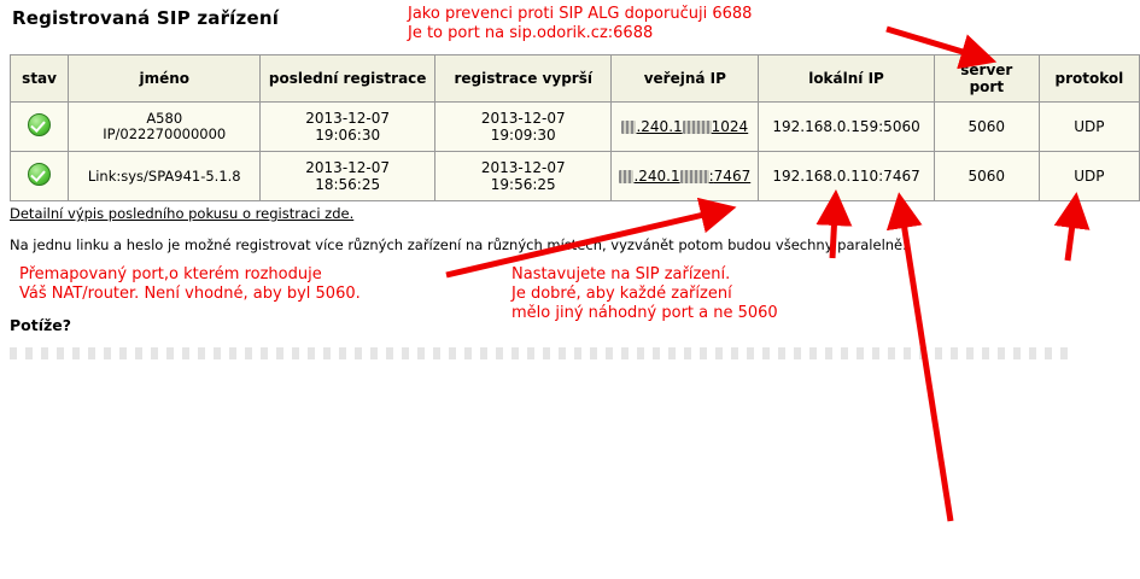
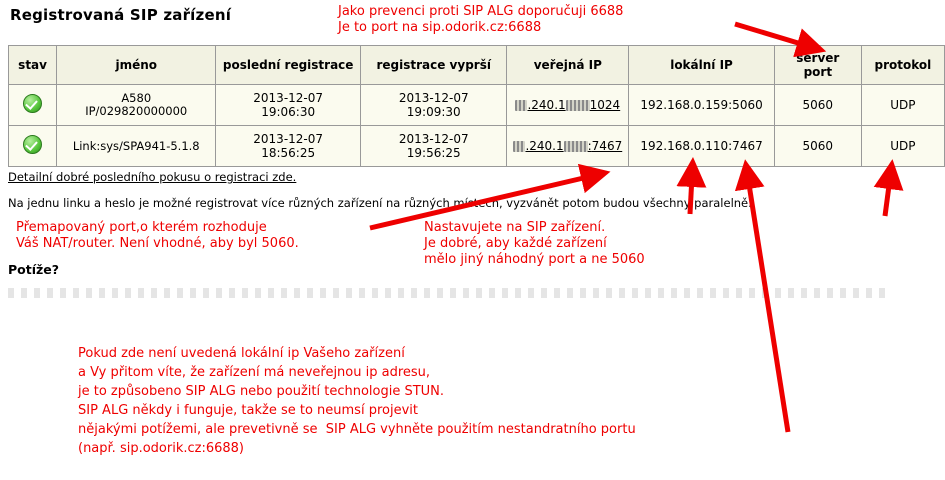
  Registrovaná SIP zařízení
  stav	jméno	poslední registrace	registrace vyprší	veřejná IP	lokální IP	server port	protokol
- 	A580 IP/022270000000	2013-12-07 19:06:30	2013-12-07 19:09:30	.240.1 1024	192.168.0.159:5060	5060	UDP
+ 	A580 IP/029820000000	2013-12-07 19:06:30	2013-12-07 19:09:30	.240.1 1024	192.168.0.159:5060	5060	UDP
  	Link:sys/SPA941-5.1.8	2013-12-07 18:56:25	2013-12-07 19:56:25	.240.1 :7467	192.168.0.110:7467	5060	UDP
- Detailní výpis posledního pokusu o registraci zde.
+ Detailní dobré posledního pokusu o registraci zde.
  Na jednu linku a heslo je možné registrovat více různých zařízení na různých mch, vyzvánět potom budou všechny paralelně
  Potíže?
  Jako prevenci proti SIP ALG doporučuji 6688
  Je to port na sip.odorik.cz:6688
  Přemapovaný port,o kterém rozhoduje
  Váš NAT/router. Není vhodné, aby byl 5060.
  Nastavujete na SIP zařízení.
  Je dobré, aby každé zařízení
  mělo jiný náhodný port a ne 5060
+ Pokud zde není uvedená lokální ip Vašeho zařízení
+ a Vy přitom víte, že zařízení má neveřejnou ip adresu,
+ je to způsobeno SIP ALG nebo použití technologie STUN.
+ SIP ALG někdy i funguje, takže se to neumsí projevit
+ nějakými potížemi, ale prevetivně se SIP ALG vyhněte použitím nestandratního portu
+ (např. sip.odorik.cz:6688)
